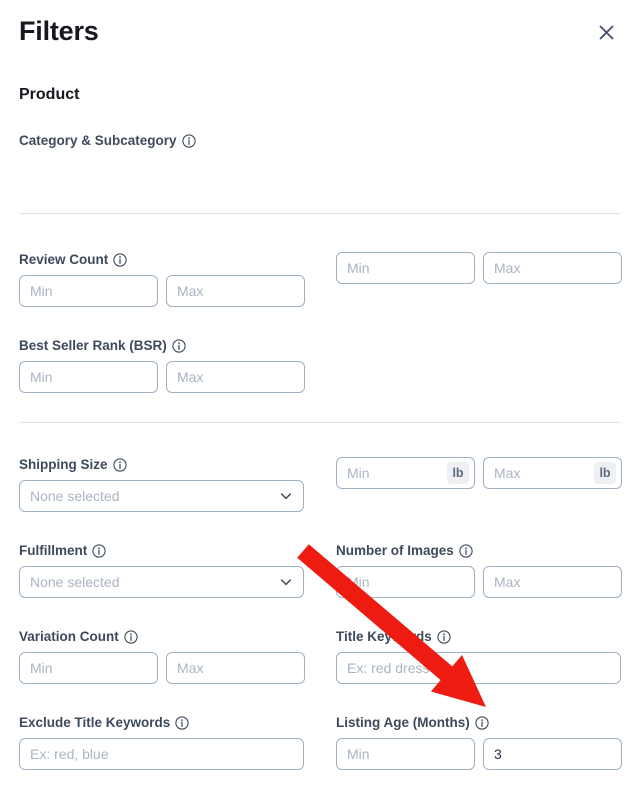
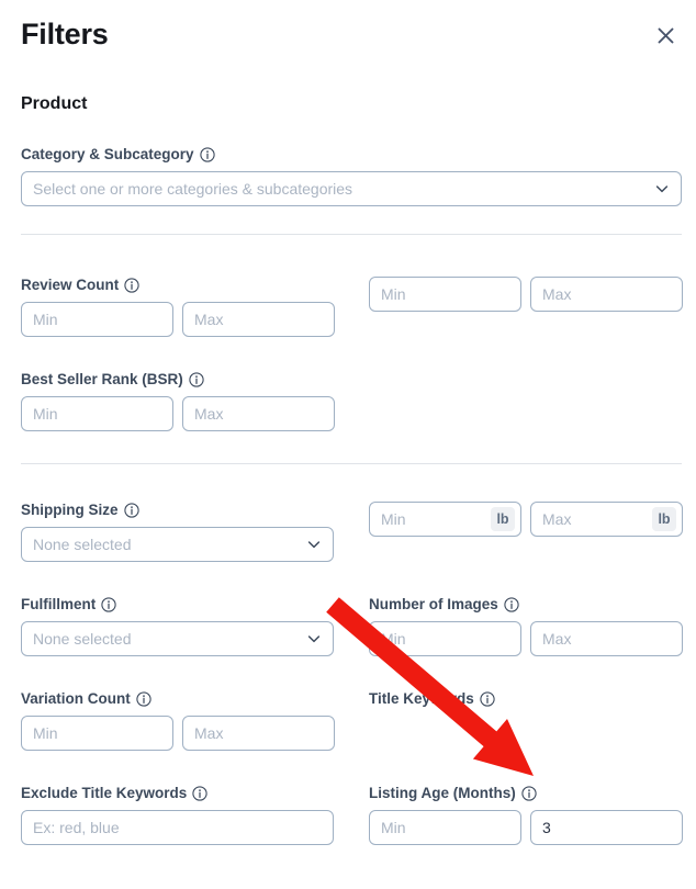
  Filters
  Product
  Category & Subcategory
+ Select one or more categories & subcategories
  Review Count
  Min
  Max
  Min
  Max
  Best Seller Rank (BSR)
  Min
  Max
  Shipping Size
  None selected
  Min
  lb
  Max
  lb
  Fulfillment
  None selected
  Number of Images
  Max
  Variation Count
  Min
  Max
  Title Keyds
- Ex: red dress
  Exclude Title Keywords
  Ex: red, blue
  Listing Age (Months)
  Min
  3
